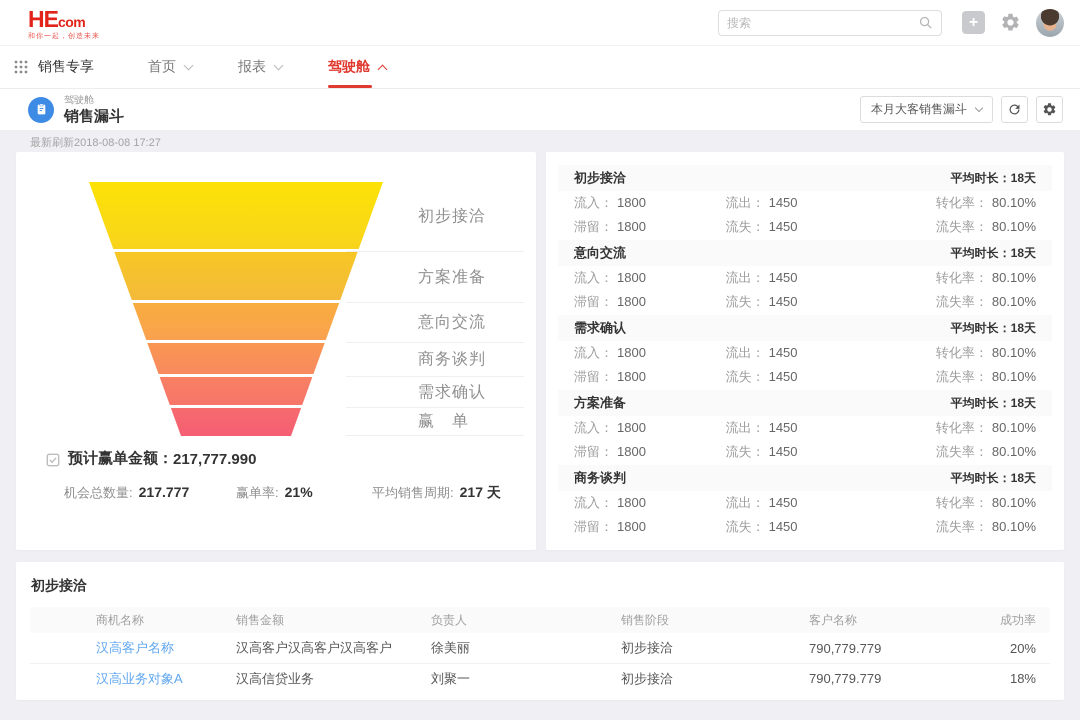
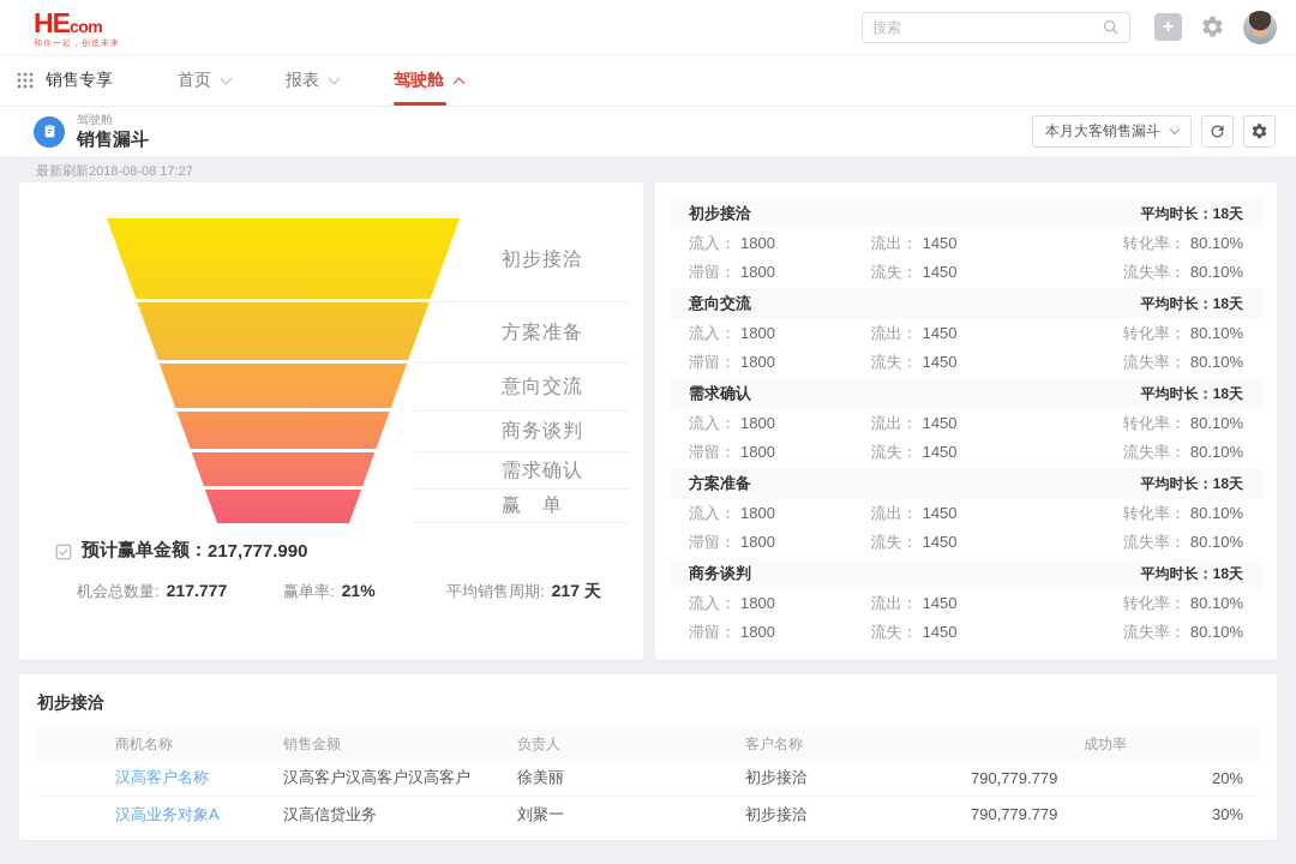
  HEcom
  搜索
  +
  销售专享
  首页
  报表
  驾驶舱
  驾驶舱
  销售漏斗
  本月大客销售漏斗
  最新刷新2018-08-08 17:27
  初步接洽
  方案准备
  意向交流
  商务谈判
  需求确认
  赢 单
  预计赢单金额：
  217,777.990
  机会总数量: 217.777
  赢单率: 21%
  平均销售周期: 217 天
  初步接洽
  平均时长：18天
  流入： 1800
  流出： 1450
  转化率： 80.10%
  滞留： 1800
  流失： 1450
  流失率： 80.10%
  意向交流
  平均时长：18天
  流入： 1800
  流出： 1450
  转化率： 80.10%
  滞留： 1800
  流失： 1450
  流失率： 80.10%
  需求确认
  平均时长：18天
  流入： 1800
  流出： 1450
  转化率： 80.10%
  滞留： 1800
  流失： 1450
  流失率： 80.10%
  方案准备
  平均时长：18天
  流入： 1800
  流出： 1450
  转化率： 80.10%
  滞留： 1800
  流失： 1450
  流失率： 80.10%
  商务谈判
  平均时长：18天
  流入： 1800
  流出： 1450
  转化率： 80.10%
  滞留： 1800
  流失： 1450
  流失率： 80.10%
  初步接洽
  商机名称
  销售金额
  负责人
- 销售阶段
  客户名称
  成功率
  汉高客户名称
  汉高客户汉高客户汉高客户
  徐美丽
  初步接洽
  790,779.779
  20%
  汉高业务对象A
  汉高信贷业务
  刘聚一
  初步接洽
  790,779.779
- 18%
+ 30%
